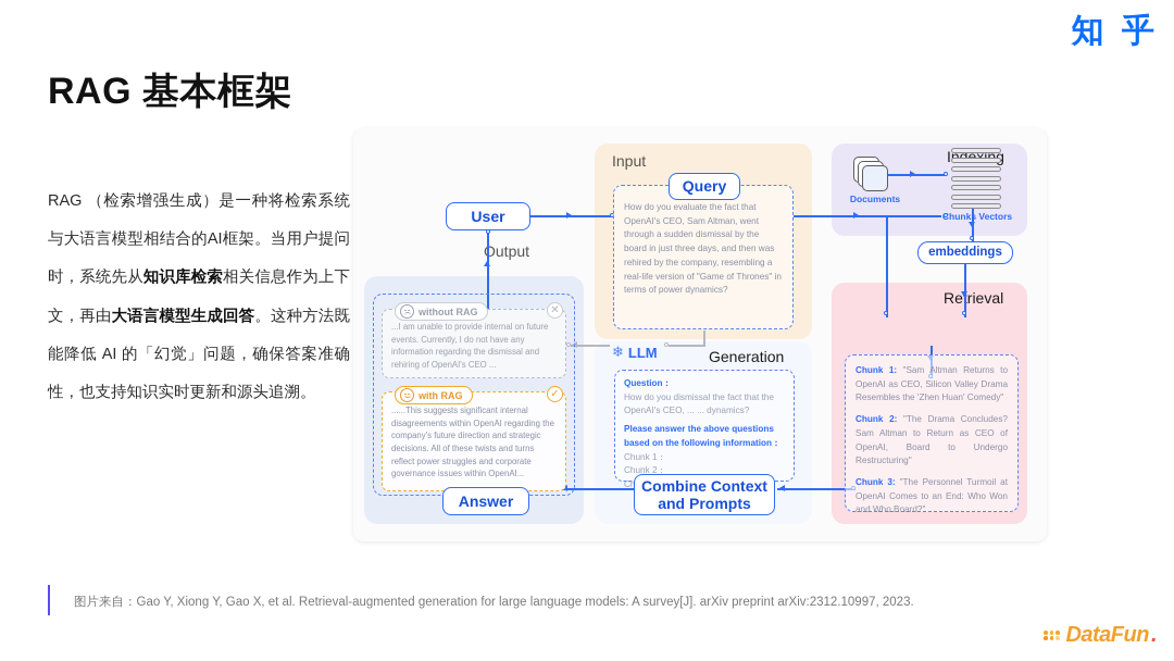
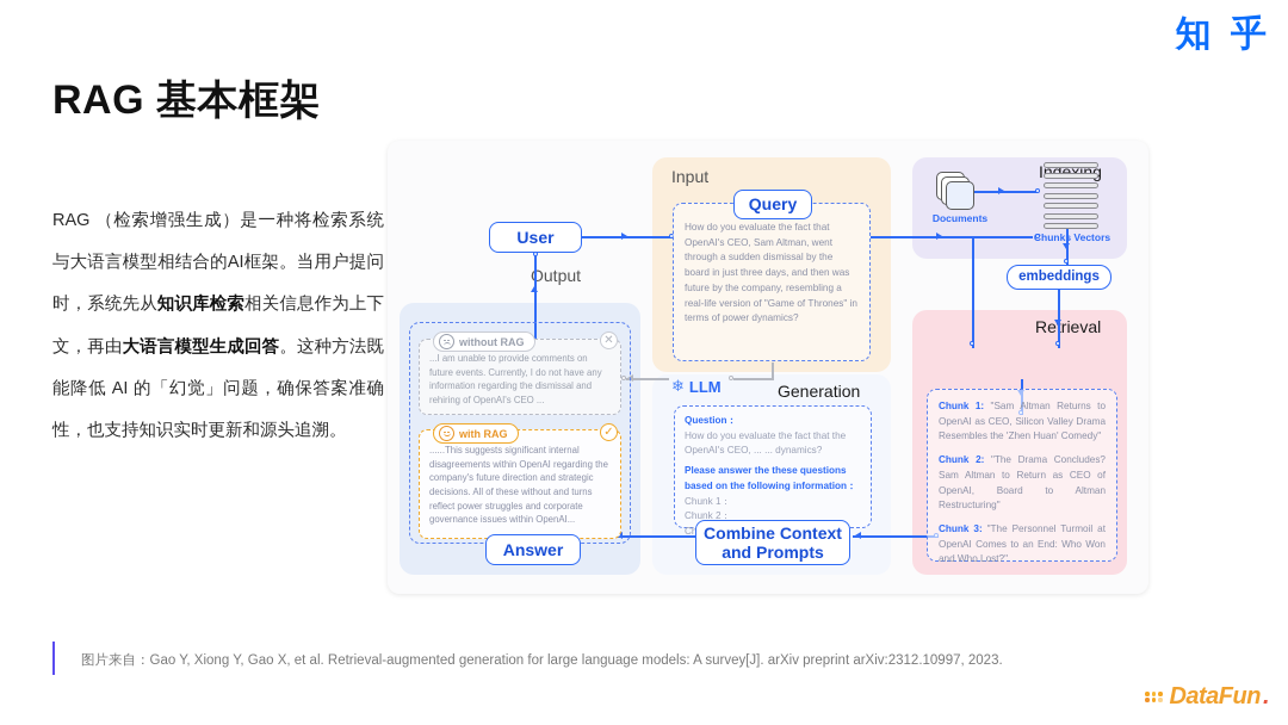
  知 乎
  RAG 基本框架
  RAG （检索增强生成）是一种将检索系统与大语言模型相结合的AI框架。当用户提问时，系统先从知识库检索相关信息作为上下文，再由大语言模型生成回答。这种方法既能降低 AI 的「幻觉」问题，确保答案准确性，也支持知识实时更新和源头追溯。
  图片来自：Gao Y, Xiong Y, Gao X, et al. Retrieval-augmented generation for large language models: A survey[J]. arXiv preprint arXiv:2312.10997, 2023.
  DataFun
  .
  Input
  Rerieval
  Generation
  Output
- How do you evaluate the fact that OpenAI's CEO, Sam Altman, went through a sudden dismissal by the board in just three days, and then was rehired by the company, resembling a real-life version of "Game of Thrones" in terms of power dynamics?
+ How do you evaluate the fact that OpenAI's CEO, Sam Altman, went through a sudden dismissal by the board in just three days, and then was future by the company, resembling a real-life version of "Game of Thrones" in terms of power dynamics?
  Query
  User
  Documents
  Chunks Vectors
  embeddings
  Chunk 1: "Sam Altman Returns to OpenAI as CEO, Silicon Valley Drama Resembles the 'Zhen Huan' Comedy"
- Chunk 2: "The Drama Concludes? Sam Altman to Return as CEO of OpenAI, Board to Undergo Restructuring"
+ Chunk 2: "The Drama Concludes? Sam Altman to Return as CEO of OpenAI, Board to Altman Restructuring"
- Chunk 3: "The Personnel Turmoil at OpenAI Comes to an End: Who Won and Who Board?"
+ Chunk 3: "The Personnel Turmoil at OpenAI Comes to an End: Who Won and Who Lost?"
  ❄
  LLM
  Question：
- How do you dismissal the fact that the OpenAI's CEO, ... ... dynamics?
+ How do you evaluate the fact that the OpenAI's CEO, ... ... dynamics?
- Please answer the above questions based on the following information：
+ Please answer the these questions based on the following information：
  Chunk 1：
  Chunk 2：
  Combine Context
  and Prompts
- ...I am unable to provide internal on future events. Currently, I do not have any information regarding the dismissal and rehiring of OpenAI's CEO ...
+ ...I am unable to provide comments on future events. Currently, I do not have any information regarding the dismissal and rehiring of OpenAI's CEO ...
  without RAG
  ✕
- ......This suggests significant internal disagreements within OpenAI regarding the company's future direction and strategic decisions. All of these twists and turns reflect power struggles and corporate governance issues within OpenAI...
+ ......This suggests significant internal disagreements within OpenAI regarding the company's future direction and strategic decisions. All of these without and turns reflect power struggles and corporate governance issues within OpenAI...
  with RAG
  ✓
  Answer
